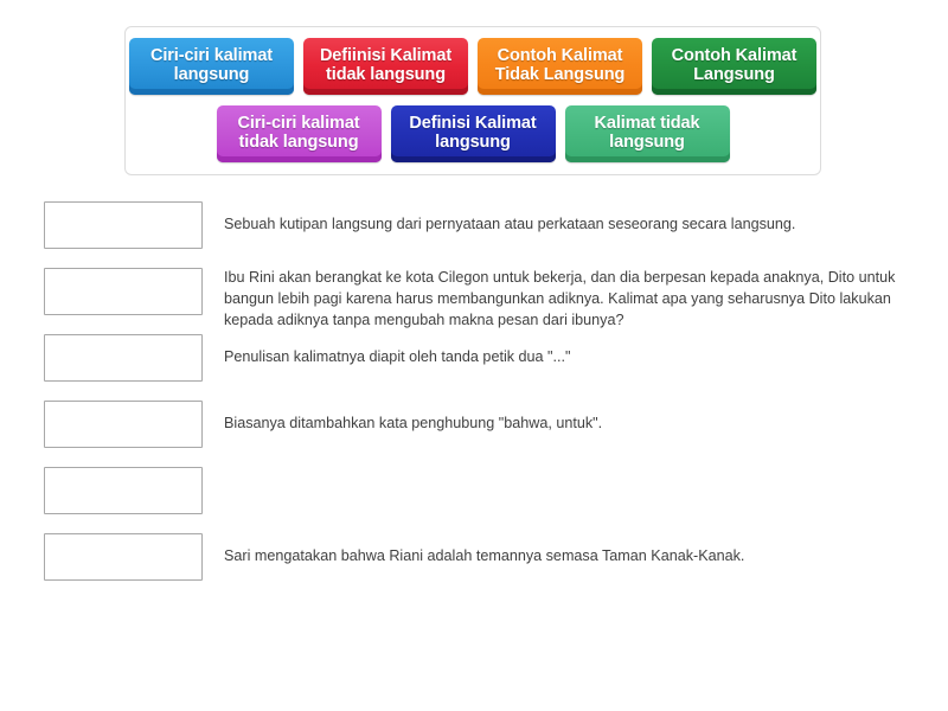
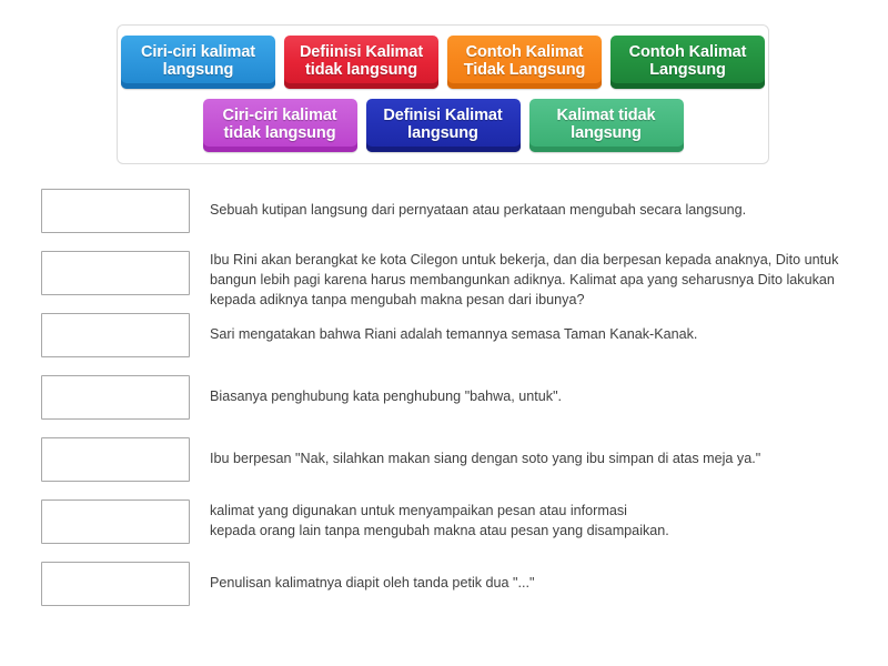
  Ciri-ciri kalimat langsung
  Defiinisi Kalimat tidak langsung
  Contoh Kalimat Tidak Langsung
  Contoh Kalimat Langsung
  Ciri-ciri kalimat tidak langsung
  Definisi Kalimat langsung
  Kalimat tidak langsung
- Sebuah kutipan langsung dari pernyataan atau perkataan seseorang secara langsung.
+ Sebuah kutipan langsung dari pernyataan atau perkataan mengubah secara langsung.
  Ibu Rini akan berangkat ke kota Cilegon untuk bekerja, dan dia berpesan kepada anaknya, Dito untuk bangun lebih pagi karena harus membangunkan adiknya. Kalimat apa yang seharusnya Dito lakukan kepada adiknya tanpa mengubah makna pesan dari ibunya?
- Penulisan kalimatnya diapit oleh tanda petik dua "..."
+ Sari mengatakan bahwa Riani adalah temannya semasa Taman Kanak-Kanak.
- Biasanya ditambahkan kata penghubung "bahwa, untuk".
+ Biasanya penghubung kata penghubung "bahwa, untuk".
+ Ibu berpesan "Nak, silahkan makan siang dengan soto yang ibu simpan di atas meja ya."
+ kalimat yang digunakan untuk menyampaikan pesan atau informasi
+ kepada orang lain tanpa mengubah makna atau pesan yang disampaikan.
- Sari mengatakan bahwa Riani adalah temannya semasa Taman Kanak-Kanak.
+ Penulisan kalimatnya diapit oleh tanda petik dua "..."
